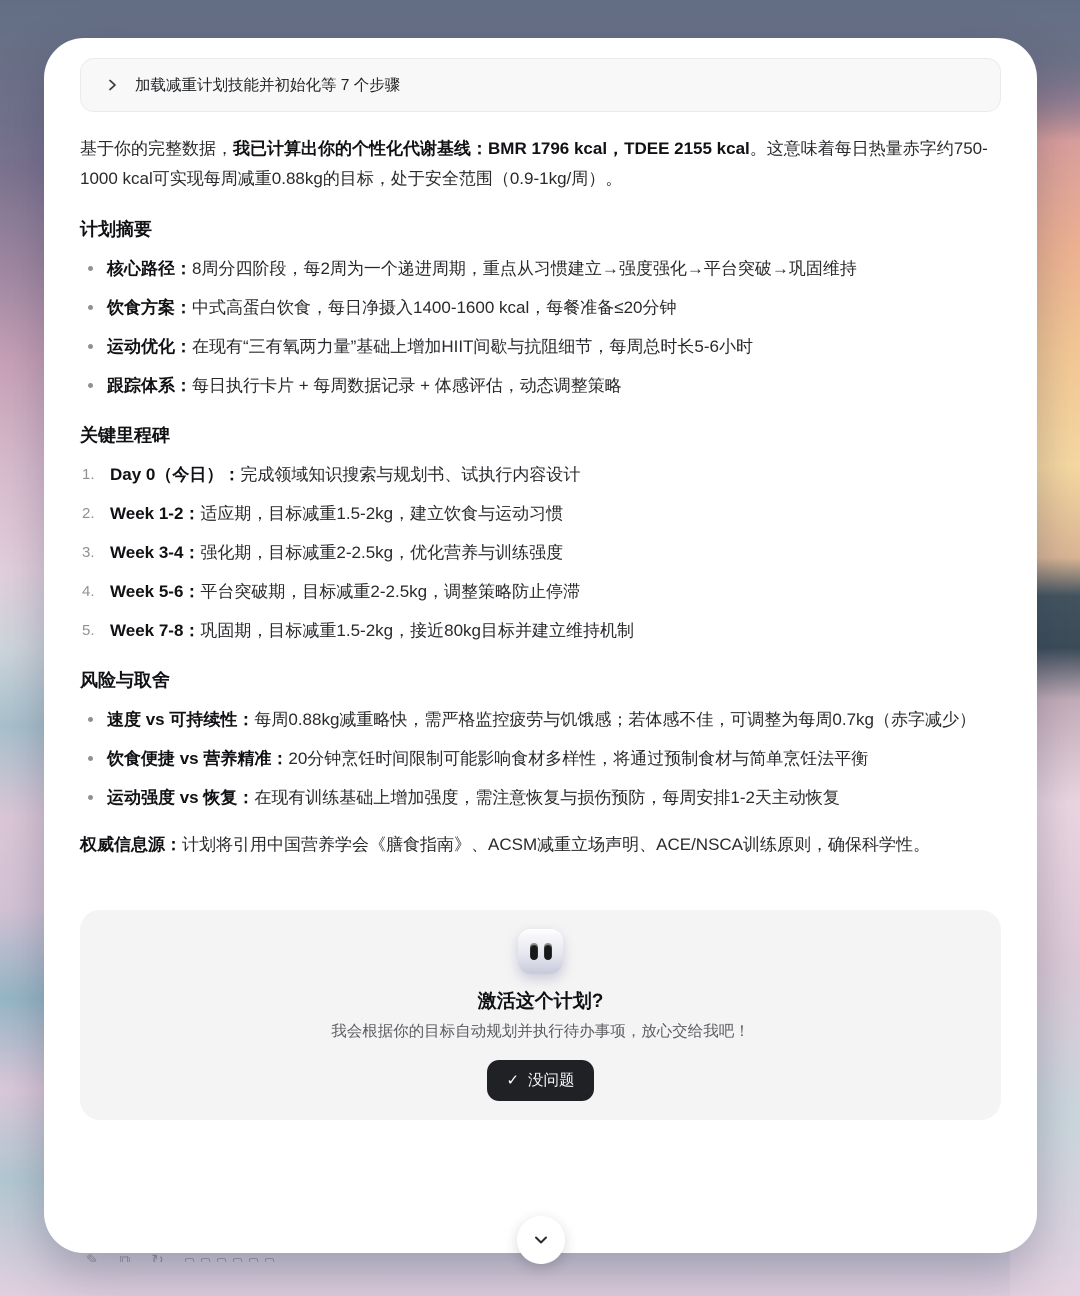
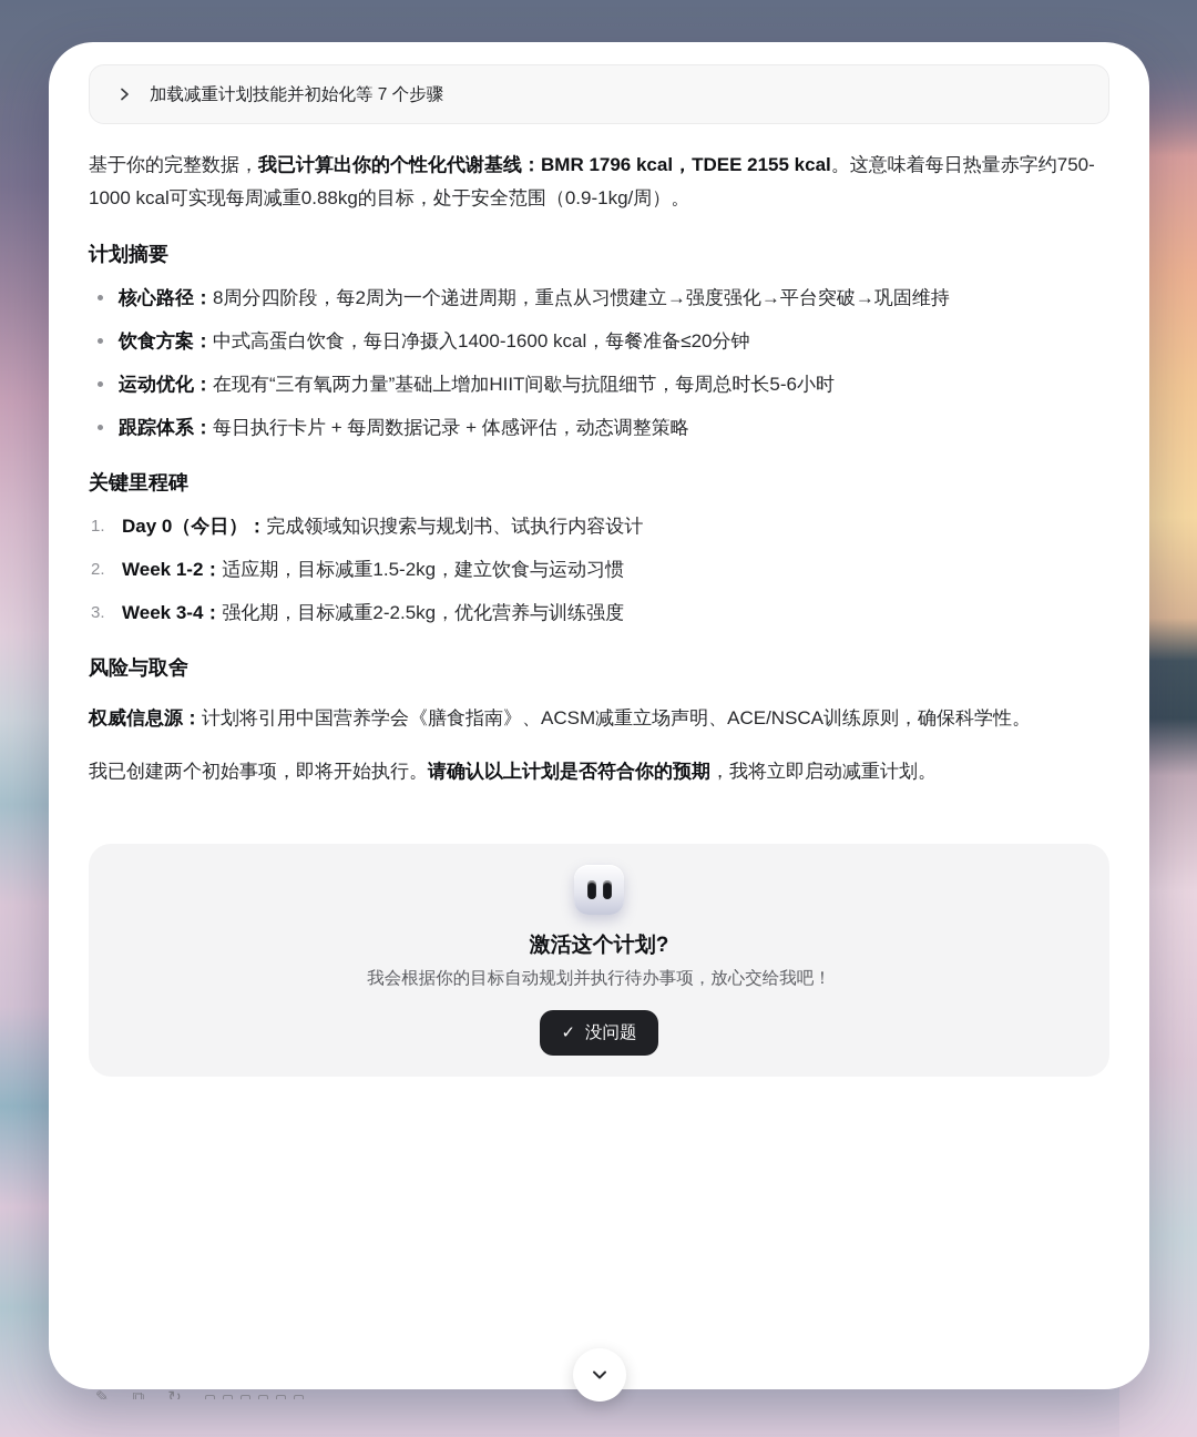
  加载减重计划技能并初始化等 7 个步骤
  基于你的完整数据，我已计算出你的个性化代谢基线：BMR 1796 kcal，TDEE 2155 kcal。这意味着每日热量赤字约750-1000 kcal可实现每周减重0.88kg的目标，处于安全范围（0.9-1kg/周）。
  计划摘要
  核心路径：8周分四阶段，每2周为一个递进周期，重点从习惯建立→强度强化→平台突破→巩固维持
  饮食方案：中式高蛋白饮食，每日净摄入1400-1600 kcal，每餐准备≤20分钟
  运动优化：在现有“三有氧两力量”基础上增加HIIT间歇与抗阻细节，每周总时长5-6小时
  跟踪体系：每日执行卡片 + 每周数据记录 + 体感评估，动态调整策略
  关键里程碑
  1.
  Day 0（今日）：完成领域知识搜索与规划书、试执行内容设计
  2.
  Week 1-2：适应期，目标减重1.5-2kg，建立饮食与运动习惯
  3.
  Week 3-4：强化期，目标减重2-2.5kg，优化营养与训练强度
- 4.
- Week 5-6：平台突破期，目标减重2-2.5kg，调整策略防止停滞
- 5.
- Week 7-8：巩固期，目标减重1.5-2kg，接近80kg目标并建立维持机制
  风险与取舍
- 速度 vs 可持续性：每周0.88kg减重略快，需严格监控疲劳与饥饿感；若体感不佳，可调整为每周0.7kg（赤字减少）
- 饮食便捷 vs 营养精准：20分钟烹饪时间限制可能影响食材多样性，将通过预制食材与简单烹饪法平衡
- 运动强度 vs 恢复：在现有训练基础上增加强度，需注意恢复与损伤预防，每周安排1-2天主动恢复
  权威信息源：计划将引用中国营养学会《膳食指南》、ACSM减重立场声明、ACE/NSCA训练原则，确保科学性。
+ 我已创建两个初始事项，即将开始执行。请确认以上计划是否符合你的预期，我将立即启动减重计划。
  激活这个计划?
  我会根据你的目标自动规划并执行待办事项，放心交给我吧！
  ✓
  没问题
  ✎
  ⧉
  ↻
